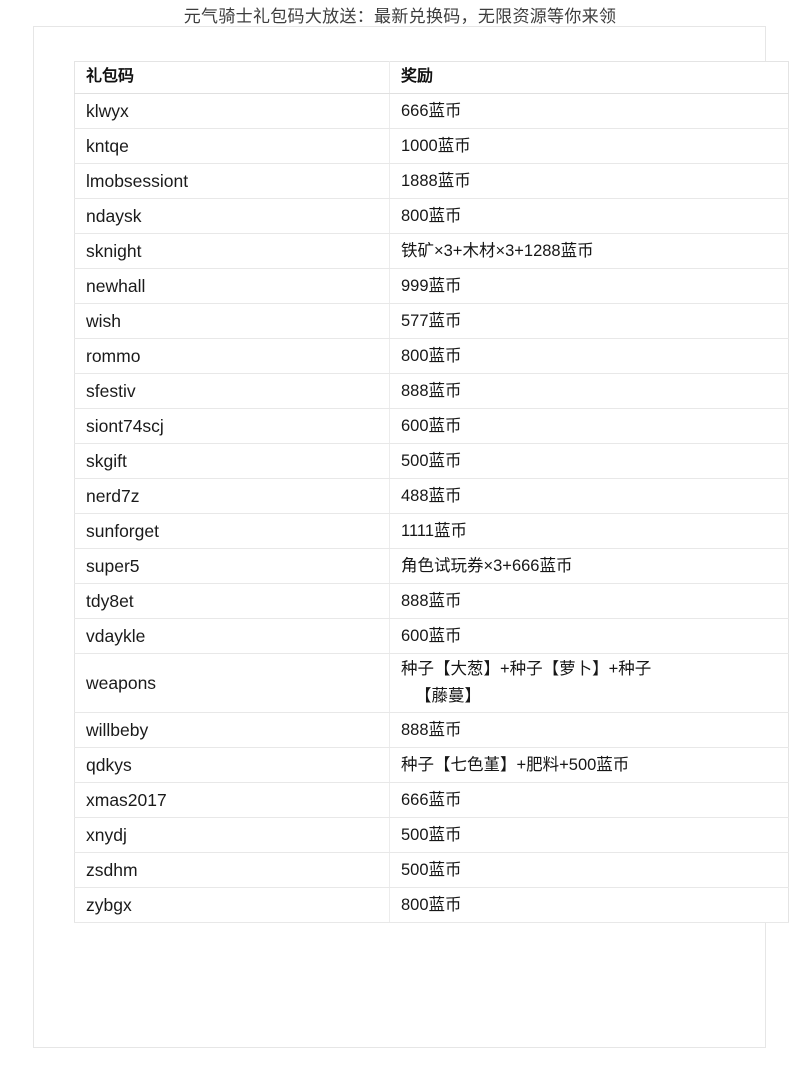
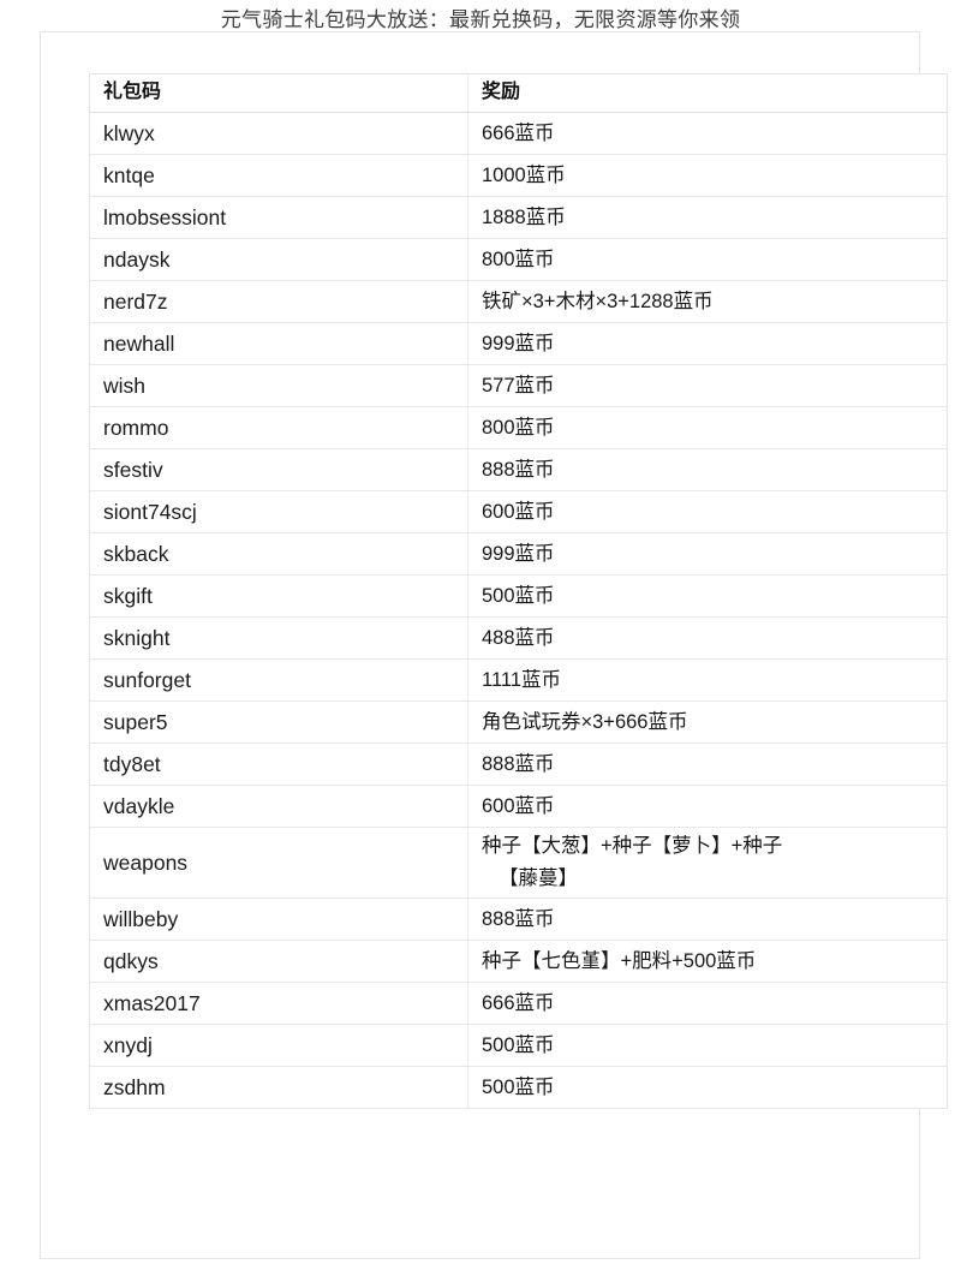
  元气骑士礼包码大放送：最新兑换码，无限资源等你来领
  礼包码	奖励
  klwyx	666蓝币
  kntqe	1000蓝币
  lmobsessiont	1888蓝币
  ndaysk	800蓝币
- sknight	铁矿×3+木材×3+1288蓝币
+ nerd7z	铁矿×3+木材×3+1288蓝币
  newhall	999蓝币
  wish	577蓝币
  rommo	800蓝币
  sfestiv	888蓝币
  siont74scj	600蓝币
+ skback	999蓝币
  skgift	500蓝币
- nerd7z	488蓝币
+ sknight	488蓝币
  sunforget	1111蓝币
  super5	角色试玩券×3+666蓝币
  tdy8et	888蓝币
  vdaykle	600蓝币
  weapons	种子【大葱】+种子【萝卜】+种子【藤蔓】
  willbeby	888蓝币
  qdkys	种子【七色堇】+肥料+500蓝币
  xmas2017	666蓝币
  xnydj	500蓝币
  zsdhm	500蓝币
- zybgx	800蓝币
